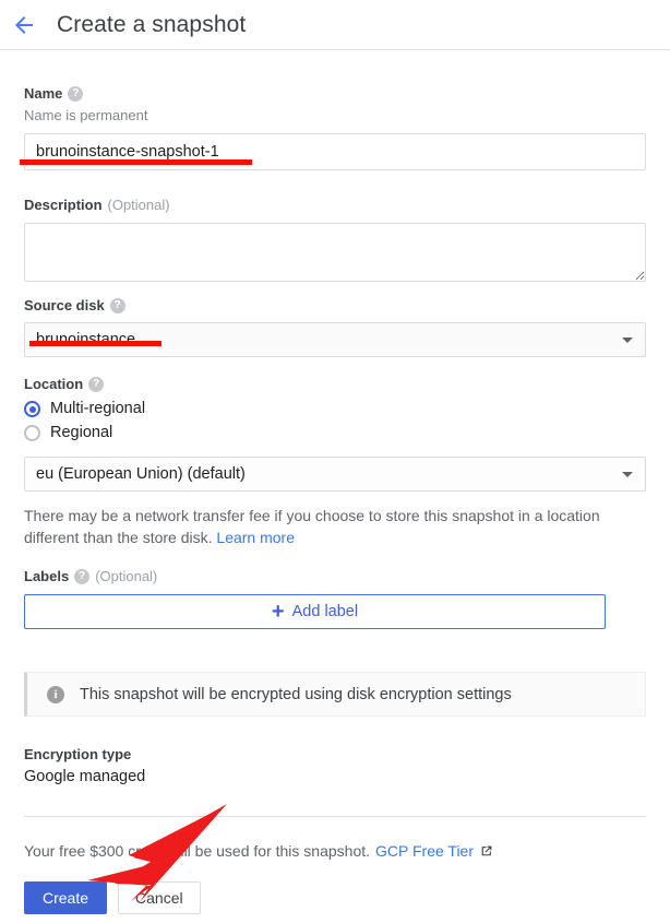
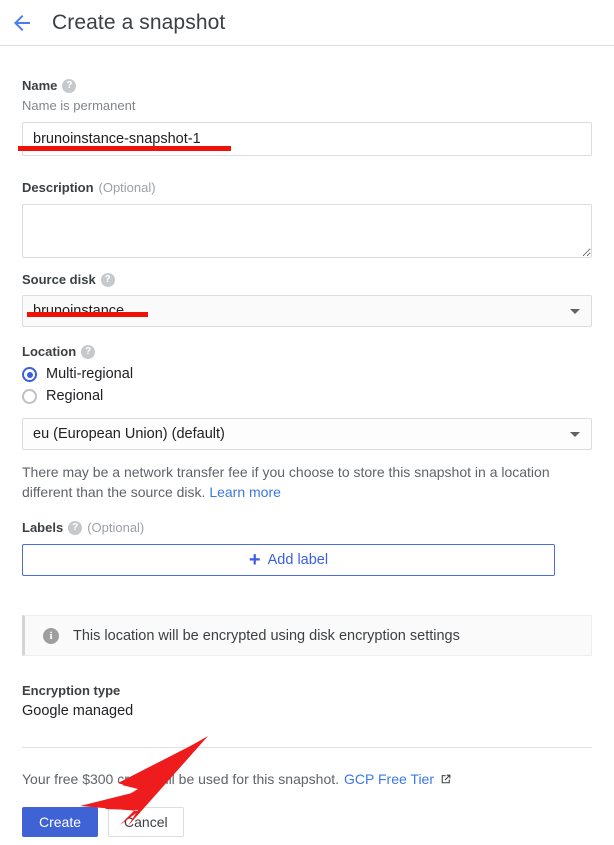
  Create a snapshot
  Name
  ?
  Name is permanent
  brunoinstance-snapshot-1
  Description
  (Optional)
  Source disk
  ?
  brunoinstance
  Location
  ?
  Multi-regional
  Regional
  eu (European Union) (default)
- There may be a network transfer fee if you choose to store this snapshot in a location different than the store disk. Learn more
+ There may be a network transfer fee if you choose to store this snapshot in a location different than the source disk. Learn more
  Labels
  ?
  (Optional)
  +
  Add label
  i
- This snapshot will be encrypted using disk encryption settings
+ This location will be encrypted using disk encryption settings
  Encryption type
  Google managed
  Your free $300 cll be used for this snapshot.
  GCP Free Tier
  Create
  Cancel
